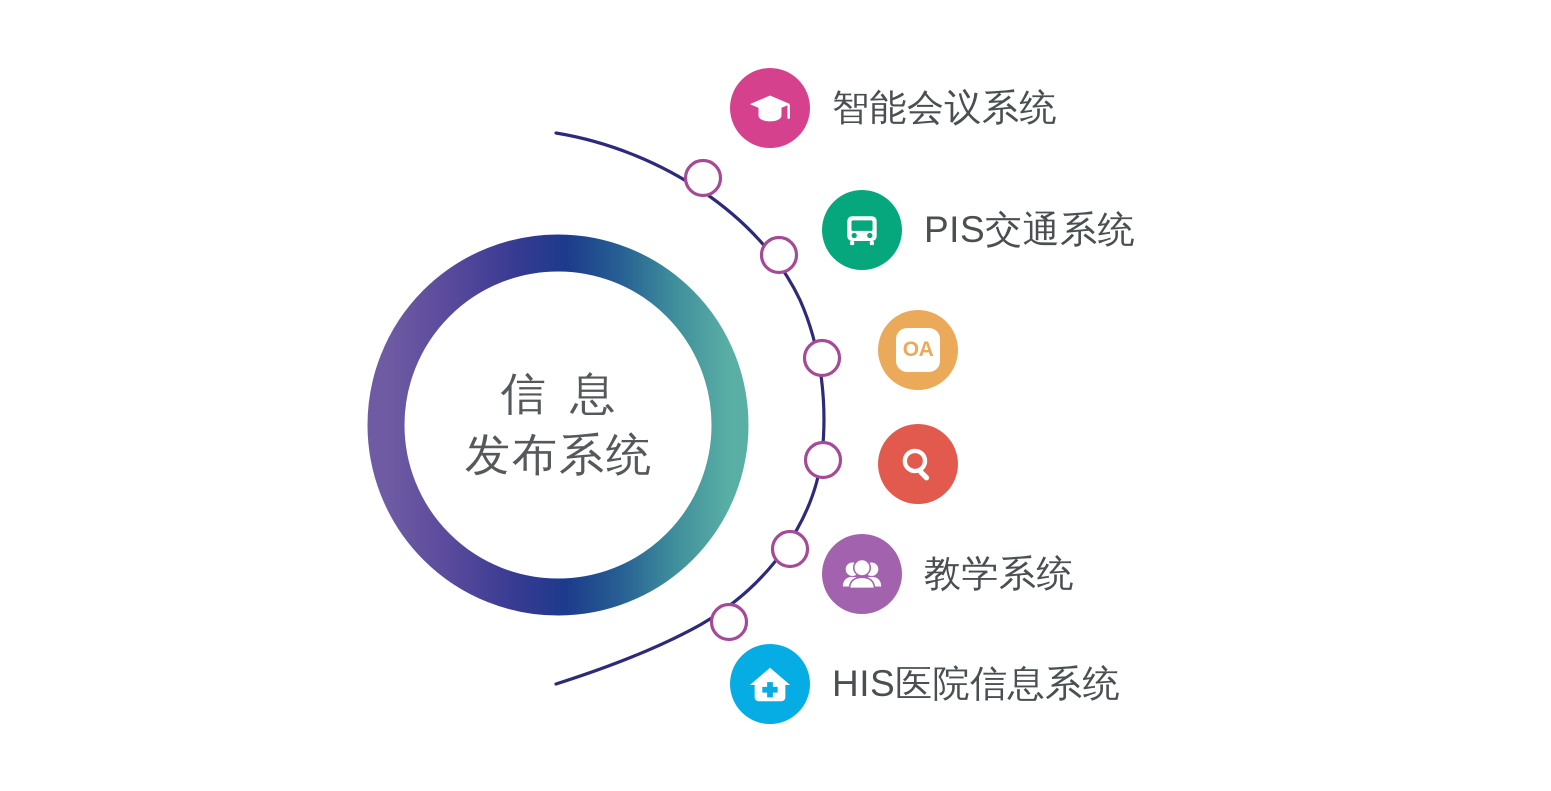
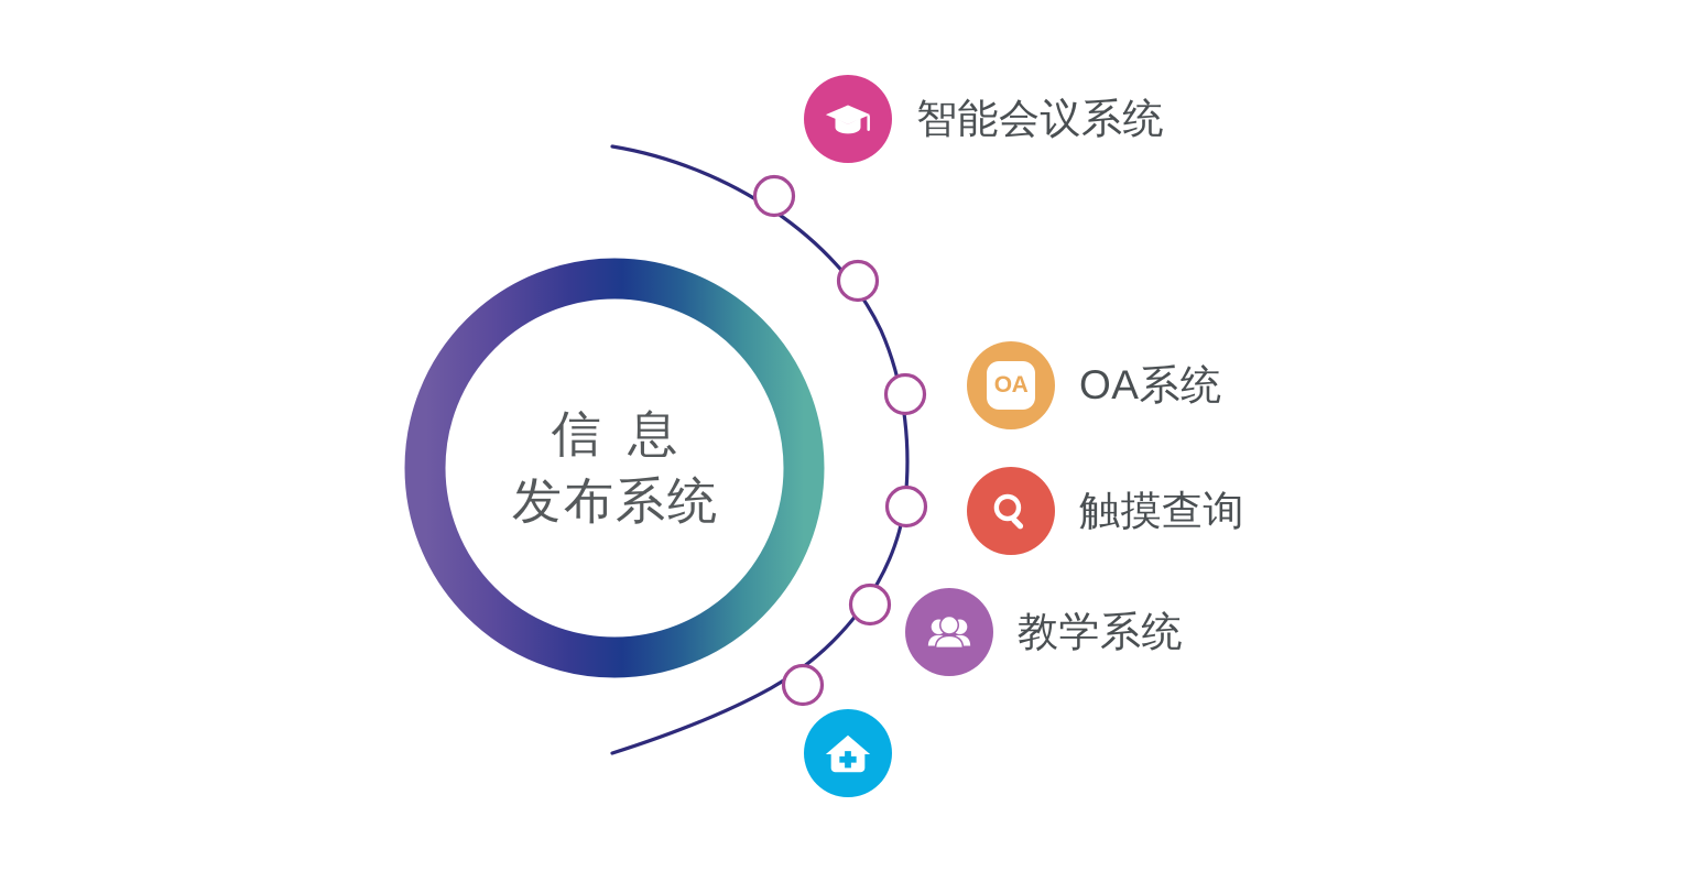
  信 息
  发布系统
  智能会议系统
- PIS交通系统
  OA
+ OA系统
+ 触摸查询
  教学系统
- HIS医院信息系统
